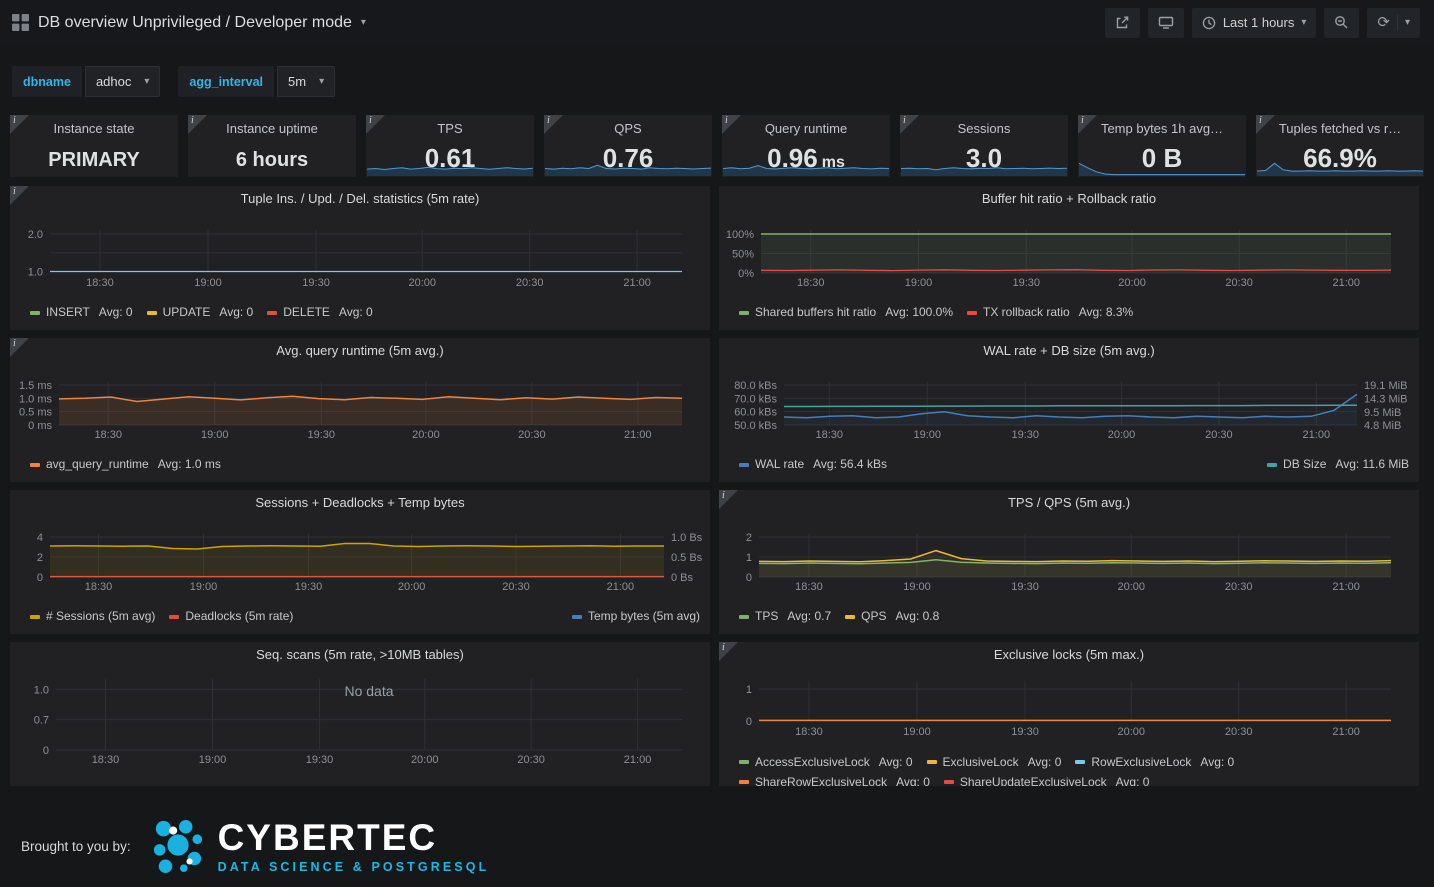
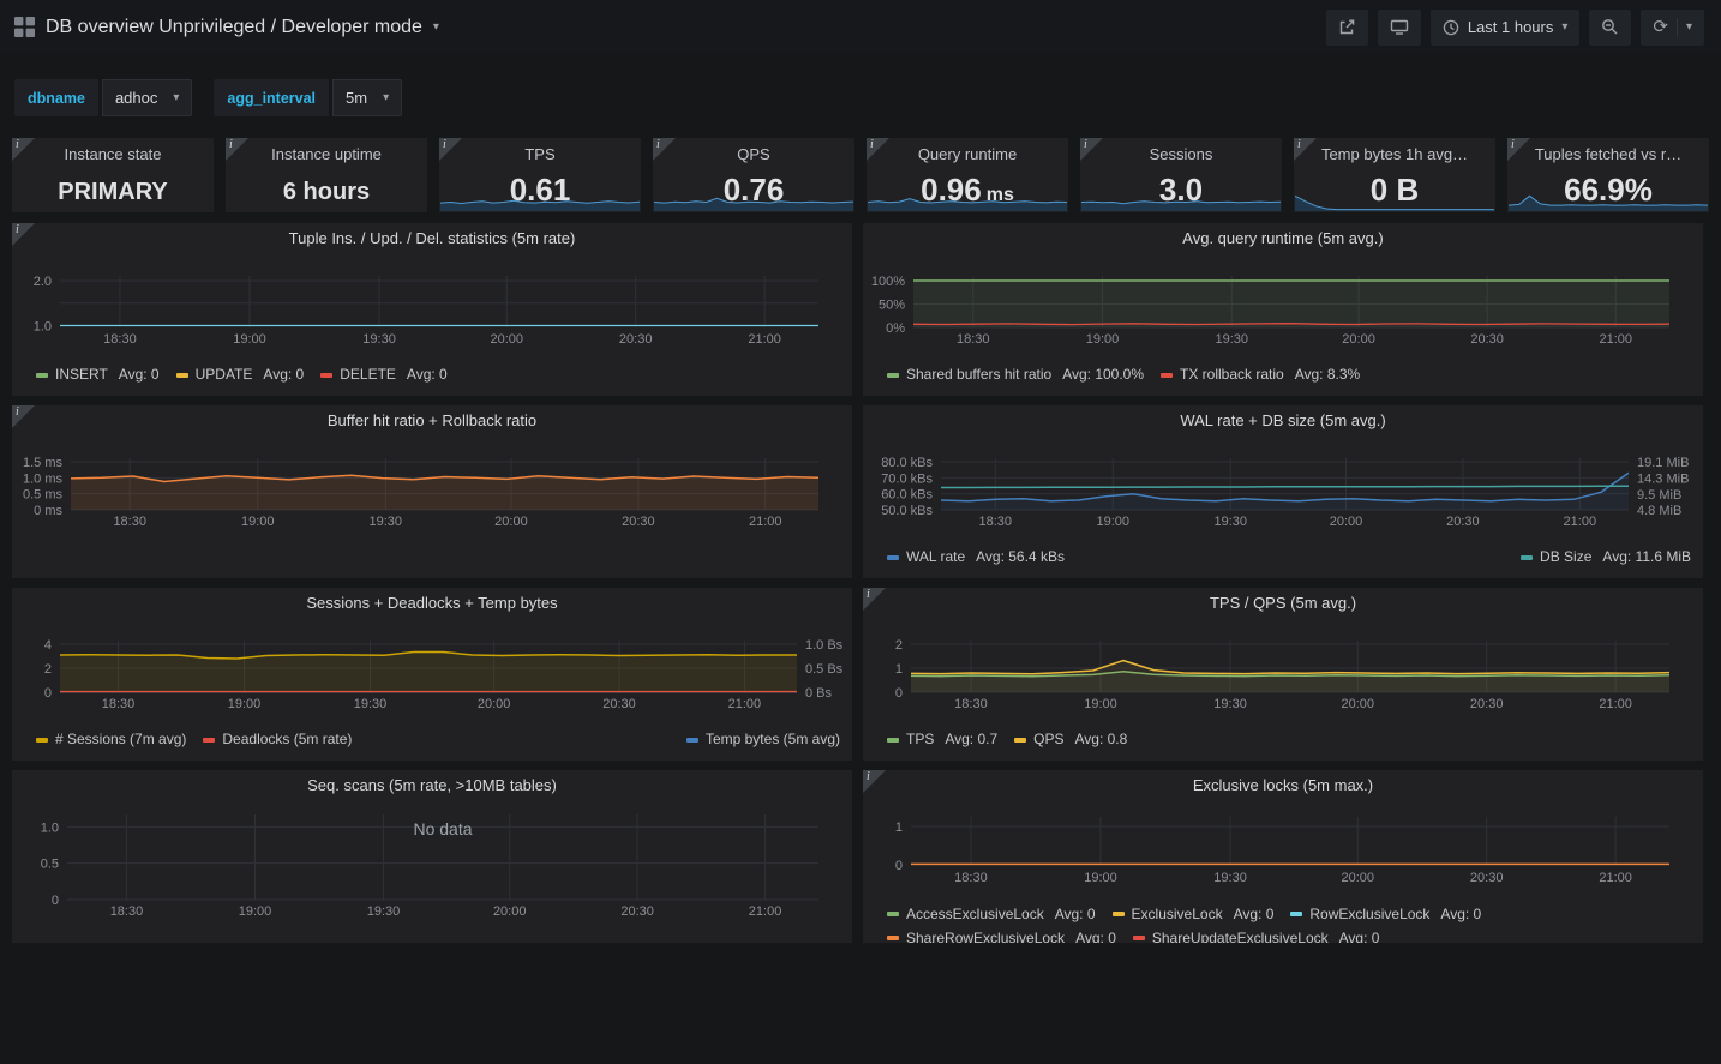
  DB overview Unprivileged / Developer mode
  ▾
  Last 1 hours
  ▾
  ⟳
  ▾
  dbname
  adhoc
  ▾
  agg_interval
  5m
  ▾
  i
  Instance state
  PRIMARY
  i
  Instance uptime
  6 hours
  i
  TPS
  0.61
  i
  QPS
  0.76
  i
  Query runtime
  0.96 ms
  i
  Sessions
  3.0
  i
  Temp bytes 1h avg…
  0 B
  i
  Tuples fetched vs r…
  66.9%
  i
  Tuple Ins. / Upd. / Del. statistics (5m rate)
  18:30
  19:00
  19:30
  20:00
  20:30
  21:00
  2.0
  1.0
  INSERT
  Avg: 0
  UPDATE
  Avg: 0
  DELETE
  Avg: 0
- Buffer hit ratio + Rollback ratio
+ Avg. query runtime (5m avg.)
  18:30
  19:00
  19:30
  20:00
  20:30
  21:00
  100%
  50%
  0%
  Shared buffers hit ratio
  Avg: 100.0%
  TX rollback ratio
  Avg: 8.3%
  i
- Avg. query runtime (5m avg.)
+ Buffer hit ratio + Rollback ratio
  18:30
  19:00
  19:30
  20:00
  20:30
  21:00
  1.5 ms
  1.0 ms
  0.5 ms
  0 ms
- avg_query_runtime
- Avg: 1.0 ms
  WAL rate + DB size (5m avg.)
  18:30
  19:00
  19:30
  20:00
  20:30
  21:00
  80.0 kBs
  70.0 kBs
  60.0 kBs
  50.0 kBs
  19.1 MiB
  14.3 MiB
  9.5 MiB
  4.8 MiB
  WAL rate
  Avg: 56.4 kBs
  DB Size
  Avg: 11.6 MiB
  Sessions + Deadlocks + Temp bytes
  18:30
  19:00
  19:30
  20:00
  20:30
  21:00
  4
  2
  0
  1.0 Bs
  0.5 Bs
  0 Bs
- # Sessions (5m avg)
+ # Sessions (7m avg)
  Deadlocks (5m rate)
  Temp bytes (5m avg)
  i
  TPS / QPS (5m avg.)
  18:30
  19:00
  19:30
  20:00
  20:30
  21:00
  2
  1
  0
  TPS
  Avg: 0.7
  QPS
  Avg: 0.8
  Seq. scans (5m rate, >10MB tables)
  18:30
  19:00
  19:30
  20:00
  20:30
  21:00
  1.0
- 0.7
+ 0.5
  0
  No data
  i
  Exclusive locks (5m max.)
  18:30
  19:00
  19:30
  20:00
  20:30
  21:00
  1
  0
  AccessExclusiveLock
  Avg: 0
  ExclusiveLock
  Avg: 0
  RowExclusiveLock
  Avg: 0
  ShareRowExclusiveLock
  Avg: 0
  ShareUpdateExclusiveLock
  Avg: 0
- Brought to you by:
- CYBERTEC
- DATA SCIENCE & POSTGRESQL
